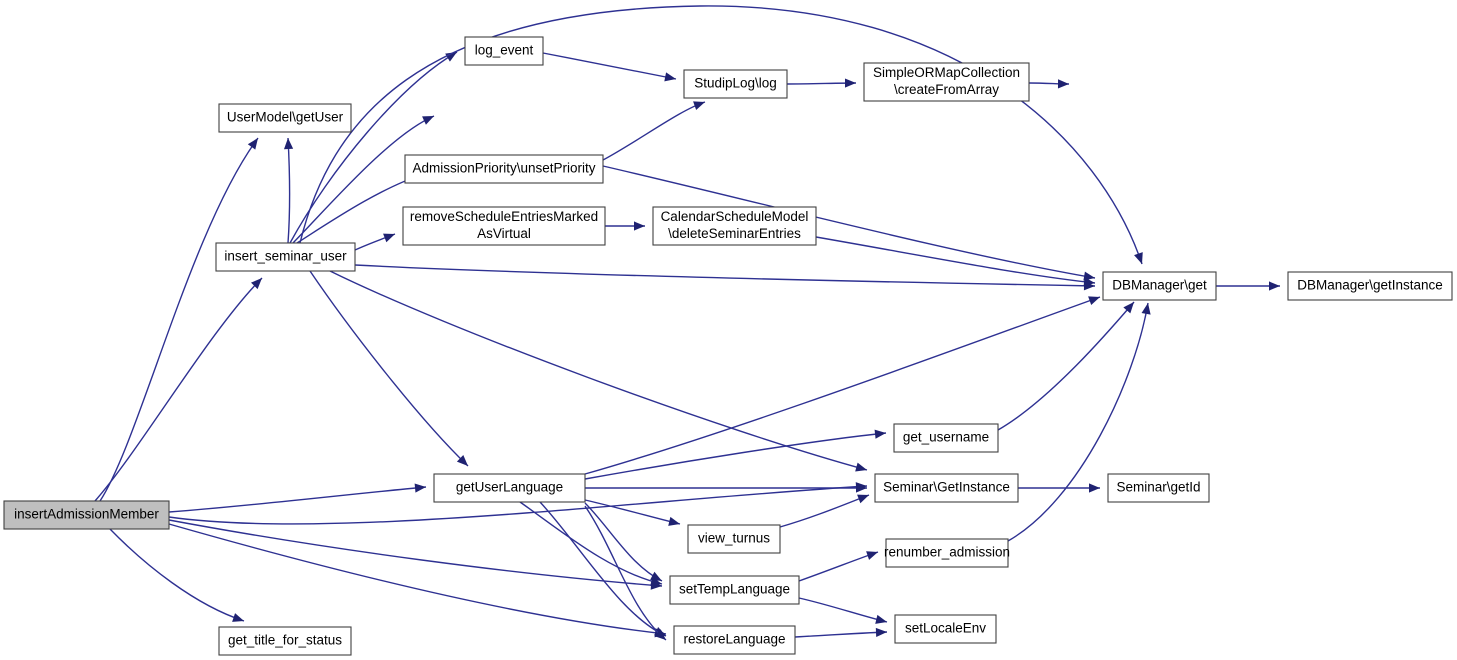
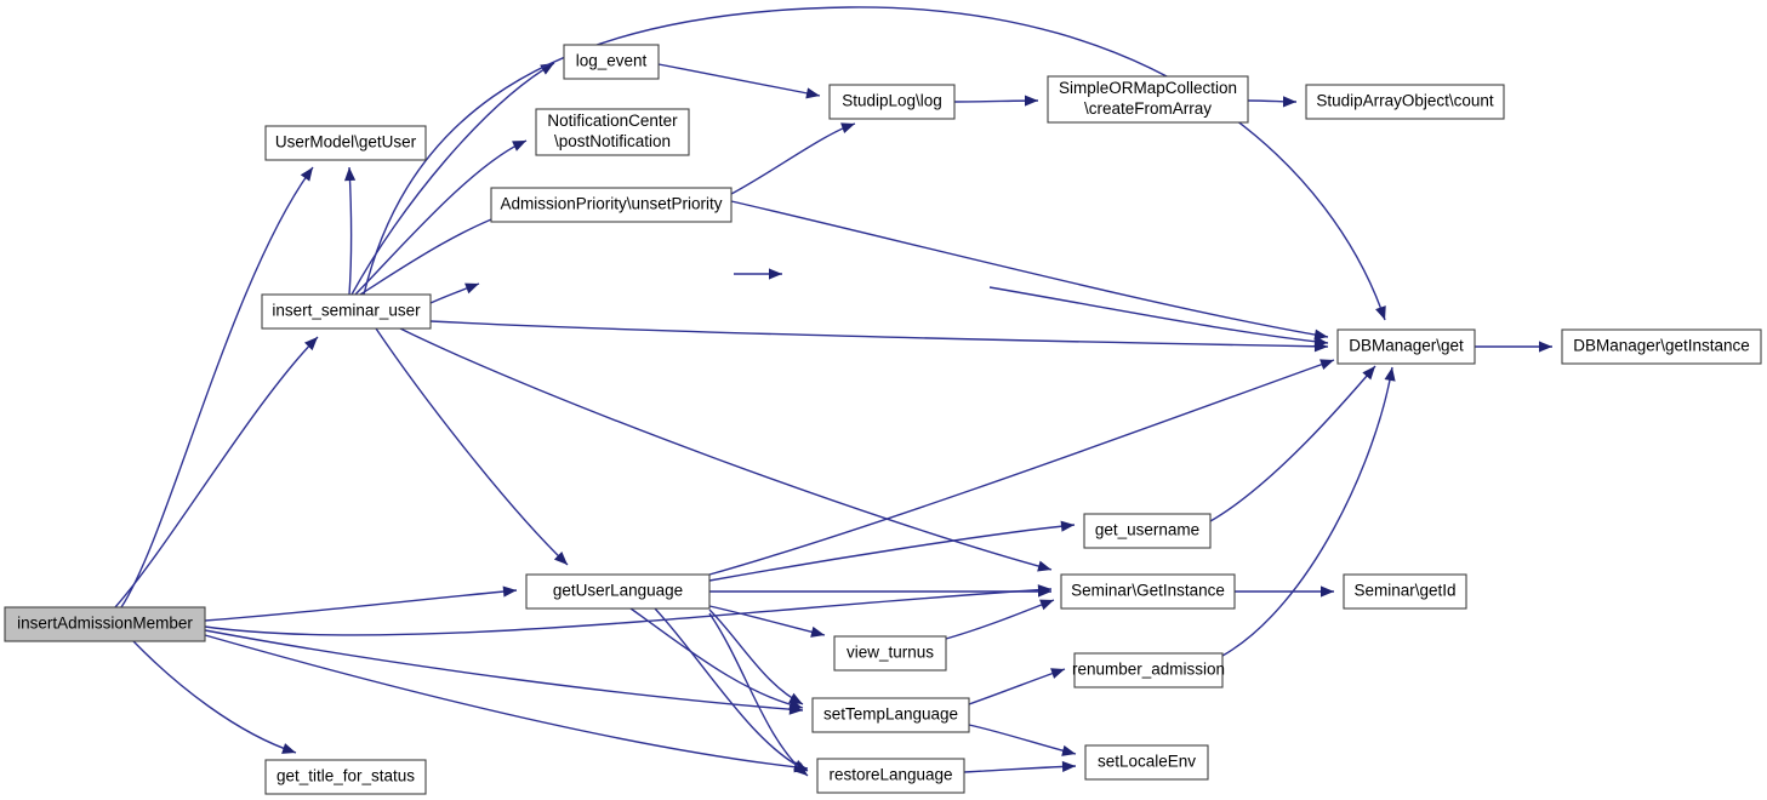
  insertAdmissionMember
  UserModel\getUser
  insert_seminar_user
  log_event
+ NotificationCenter
+ \postNotification
  AdmissionPriority\unsetPriority
- removeScheduleEntriesMarked
- AsVirtual
- CalendarScheduleModel
- \deleteSeminarEntries
  StudipLog\log
  SimpleORMapCollection
  \createFromArray
+ StudipArrayObject\count
  DBManager\get
  DBManager\getInstance
  getUserLanguage
  get_username
  Seminar\GetInstance
  Seminar\getId
  view_turnus
  renumber_admission
  setTempLanguage
  setLocaleEnv
  restoreLanguage
  get_title_for_status
